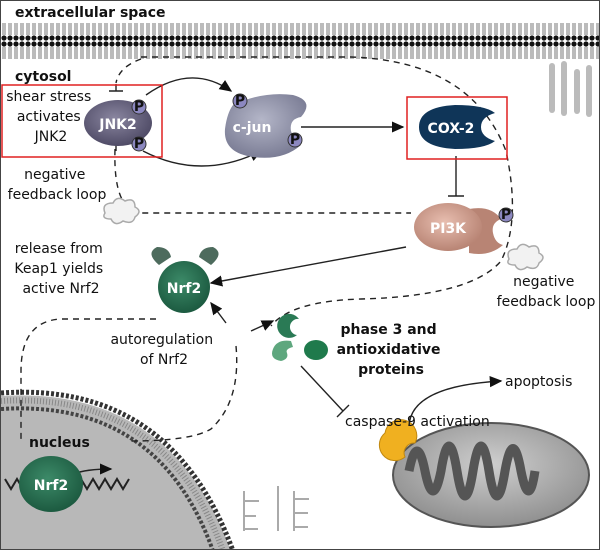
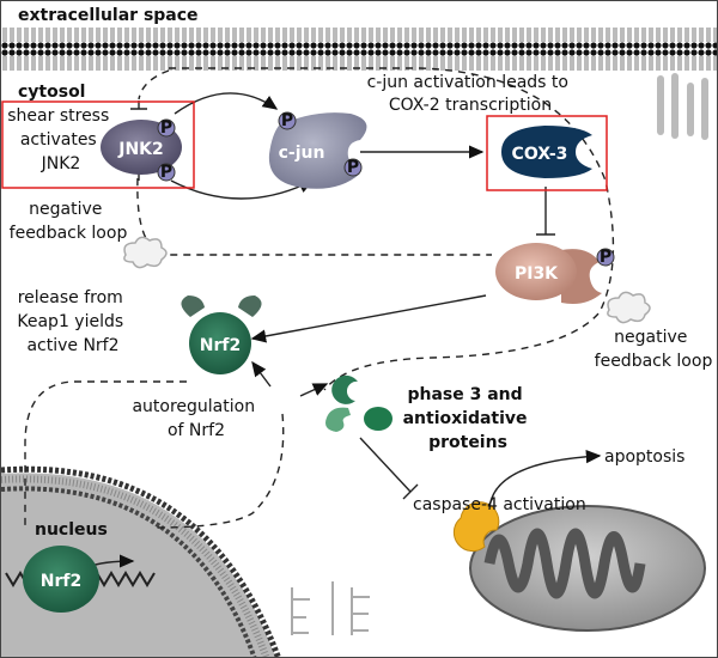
  extracellular space
  cytosol
  nucleus
  JNK2
  P
  P
  c-jun
  P
  P
- COX-2
+ COX-3
  PI3K
  P
  Nrf2
  Nrf2
  shear stress activates JNK2
+ c-jun activation leads to COX-2 transcription
  negative feedback loop
  negative feedback loop
  release from Keap1 yields active Nrf2
  autoregulation of Nrf2
  phase 3 and antioxidative proteins
  apoptosis
- caspase-9 activation
+ caspase-4 activation
